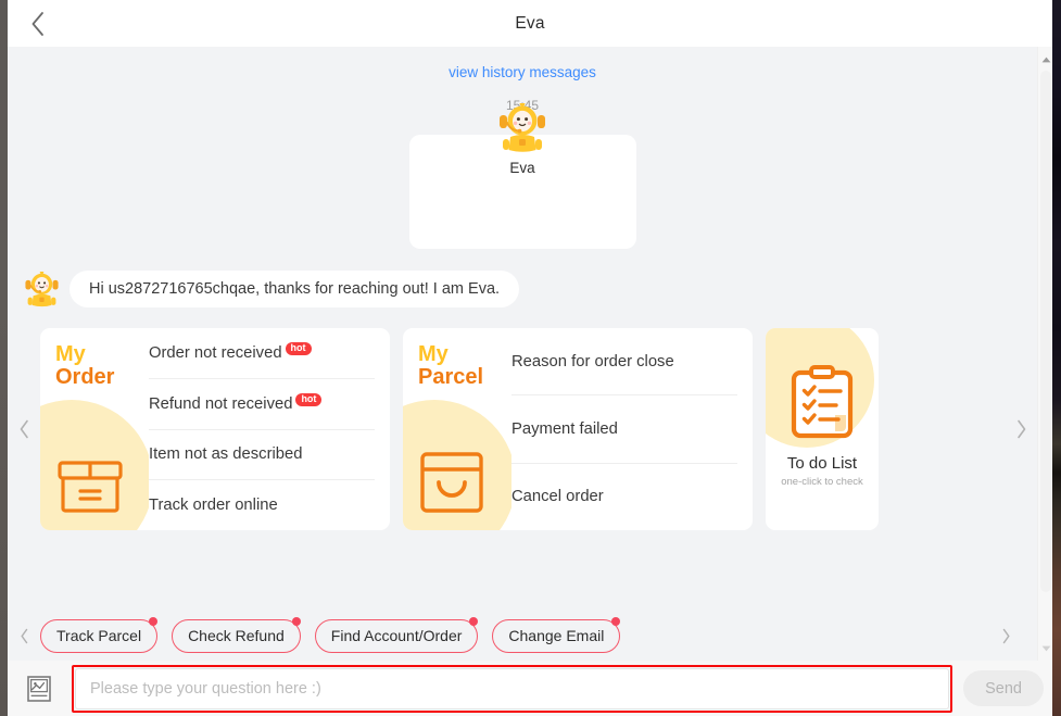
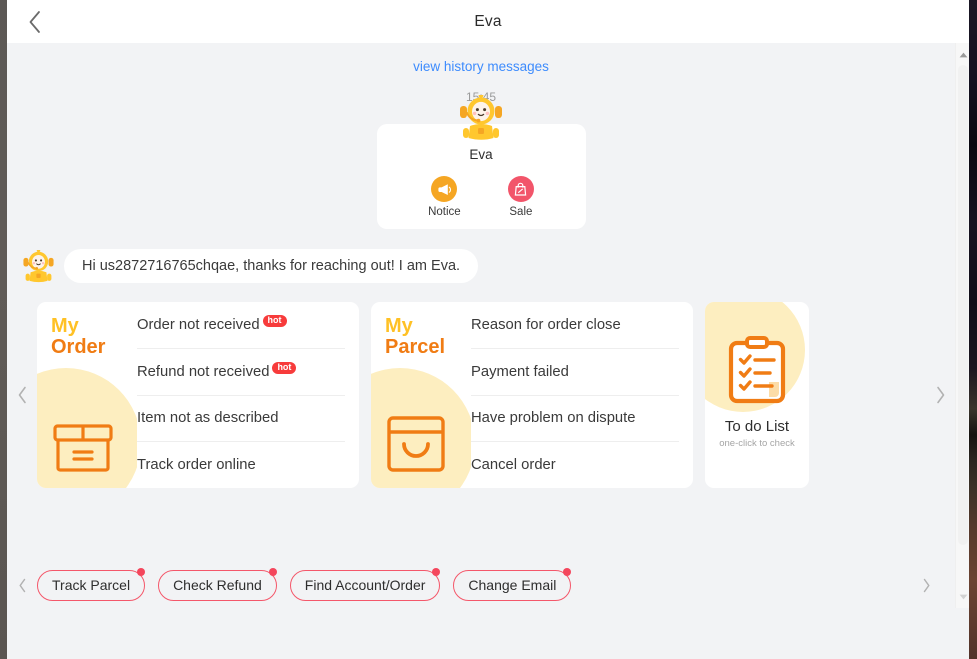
  Eva
  view history messages
  1545
  Eva
+ Notice
+ Sale
  Hi us2872716765chqae, thanks for reaching out! I am Eva.
  My
  Order
  Order not received
  hot
  Refund not received
  hot
  Item not as described
  Track order online
  My
  Parcel
  Reason for order close
  Payment failed
+ Have problem on dispute
  Cancel order
  To do List
  one-click to check
  Track Parcel
  Check Refund
  Find Account/Order
  Change Email
- Please type your question here :)
- Send
